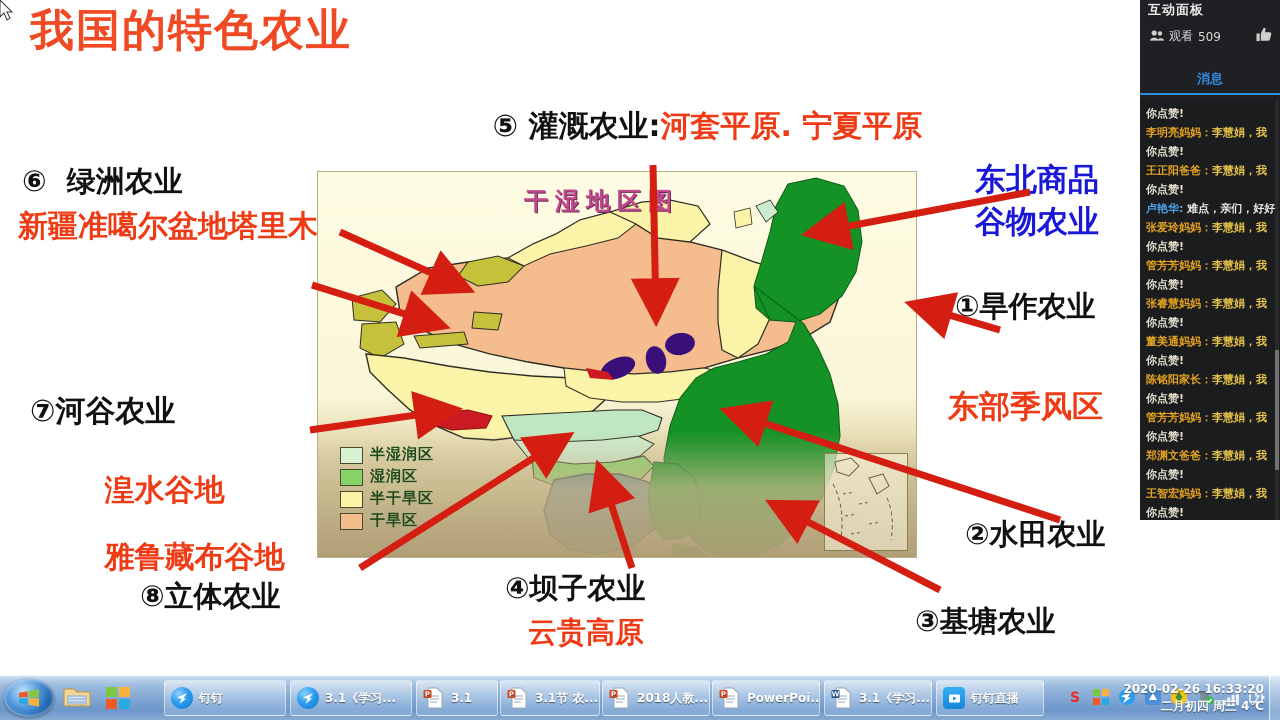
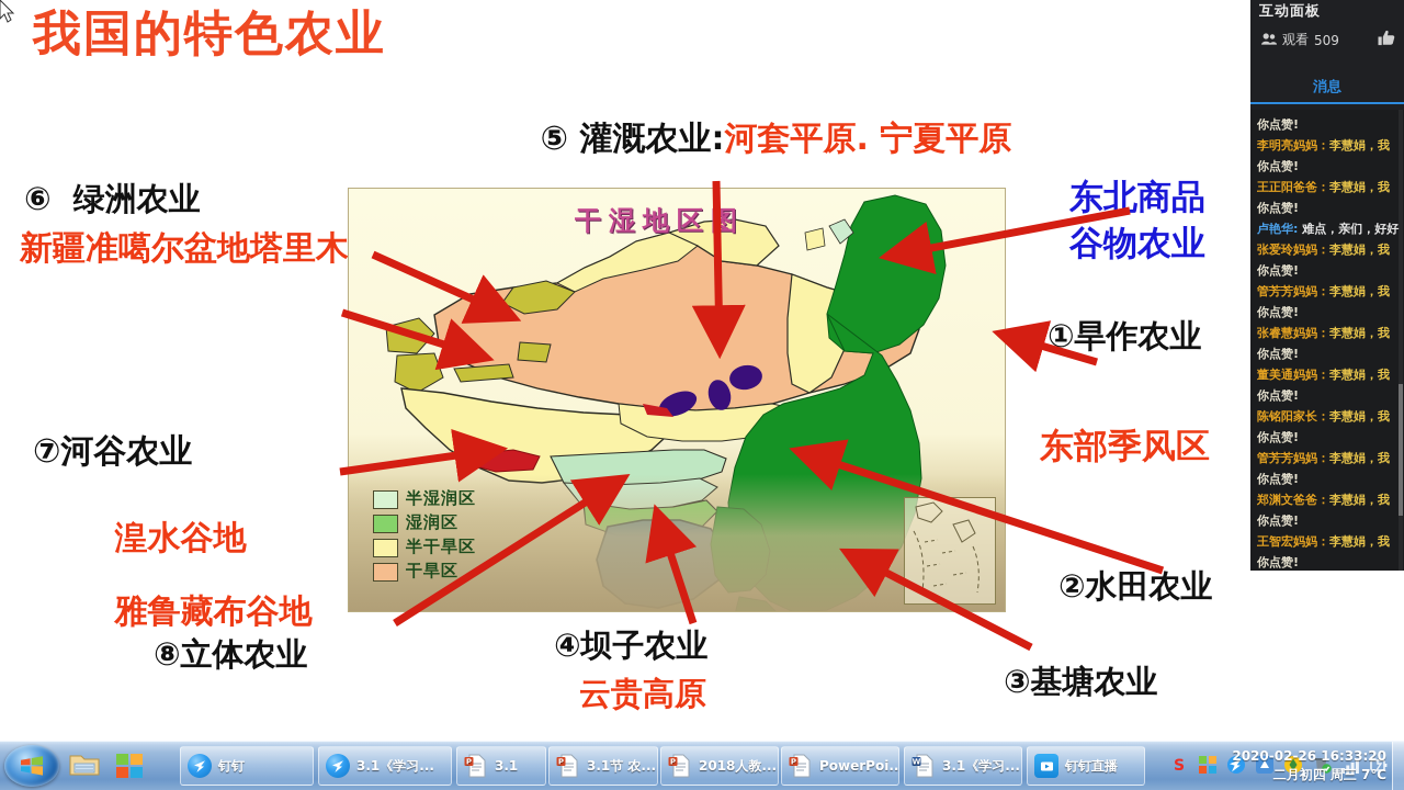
  我国的特色农业
  ⑤ 灌溉农业:河套平原. 宁夏平原
  ⑥ 绿洲农业
  新疆准噶尔盆地塔里木
  ⑦河谷农业
  湟水谷地
  雅鲁藏布谷地
  ⑧立体农业
  ④坝子农业
  云贵高原
  ③基塘农业
  ②水田农业
  ①旱作农业
  东北商品
  谷物农业
  东部季风区
  干湿地区图
  半湿润区
  湿润区
  半干旱区
  干旱区
  互动面板
  观看
  509
  消息
  你点赞!
  李明亮妈妈：李慧娟，我
  你点赞!
  王正阳爸爸：李慧娟，我
  你点赞!
  卢艳华: 难点，亲们，好好
  张爱玲妈妈：李慧娟，我
  你点赞!
  管芳芳妈妈：李慧娟，我
  你点赞!
  张睿慧妈妈：李慧娟，我
  你点赞!
  董美通妈妈：李慧娟，我
  你点赞!
  陈铭阳家长：李慧娟，我
  你点赞!
  管芳芳妈妈：李慧娟，我
  你点赞!
  郑渊文爸爸：李慧娟，我
  你点赞!
  王智宏妈妈：李慧娟，我
  你点赞!
  钉钉
  3.1《学习...
  P
  3.1
  P
  3.1节 农...
  P
  2018人教...
  P
  PowerPoi..
  W
  3.1《学习...
  钉钉直播
  S
  2020-02-26 16:33:20
- 二月初四 周三 4℃
+ 二月初四 周三 7℃
